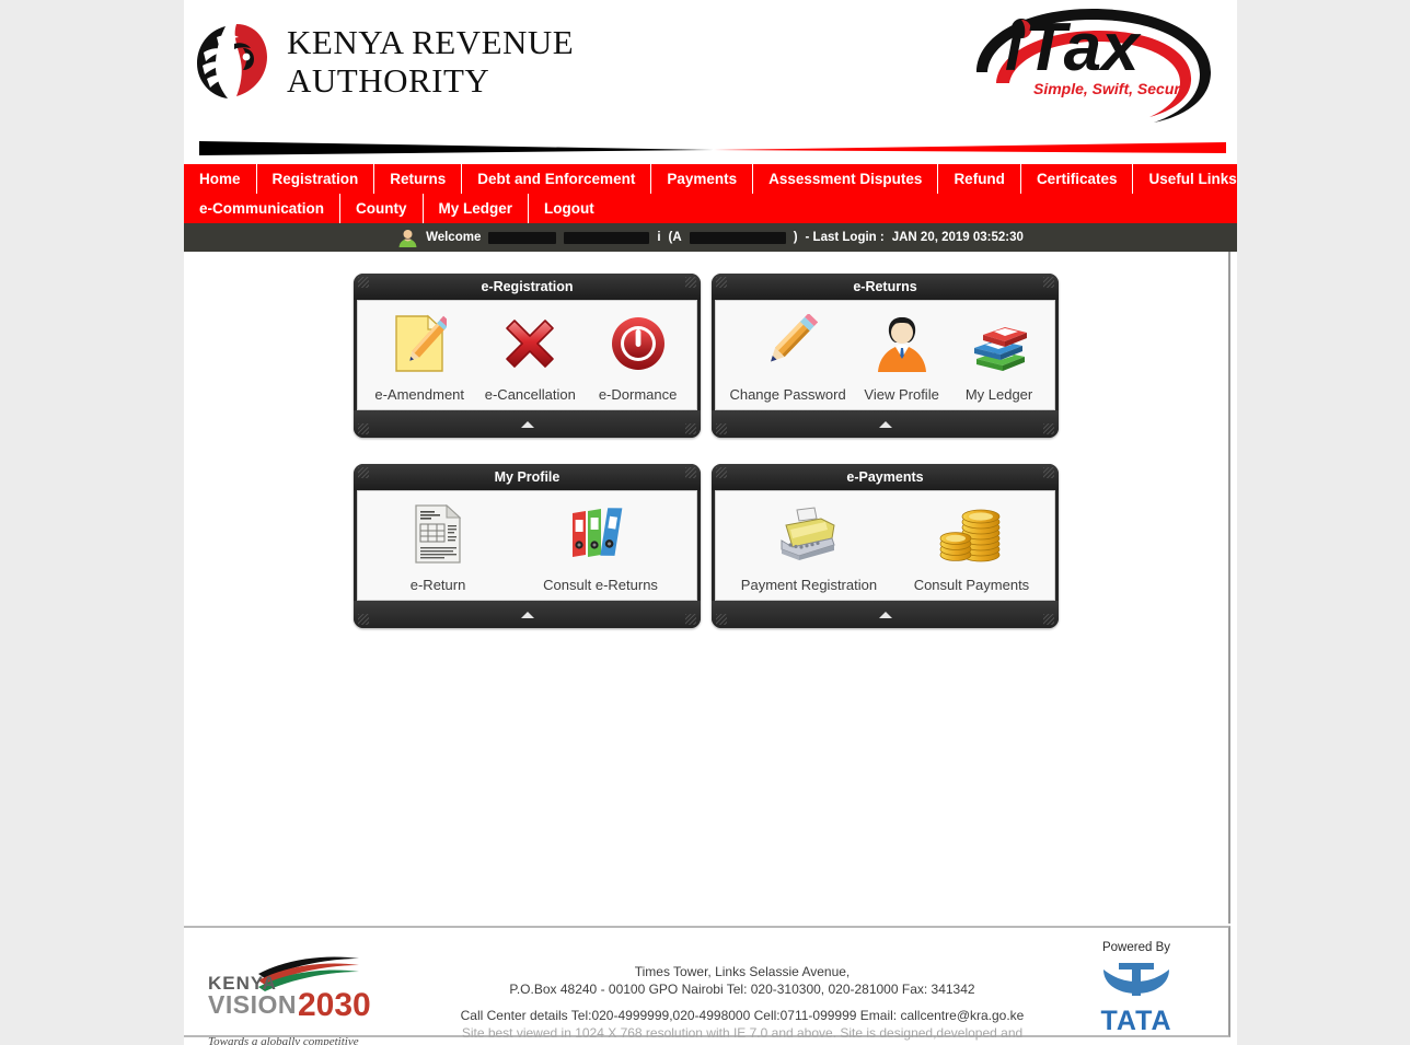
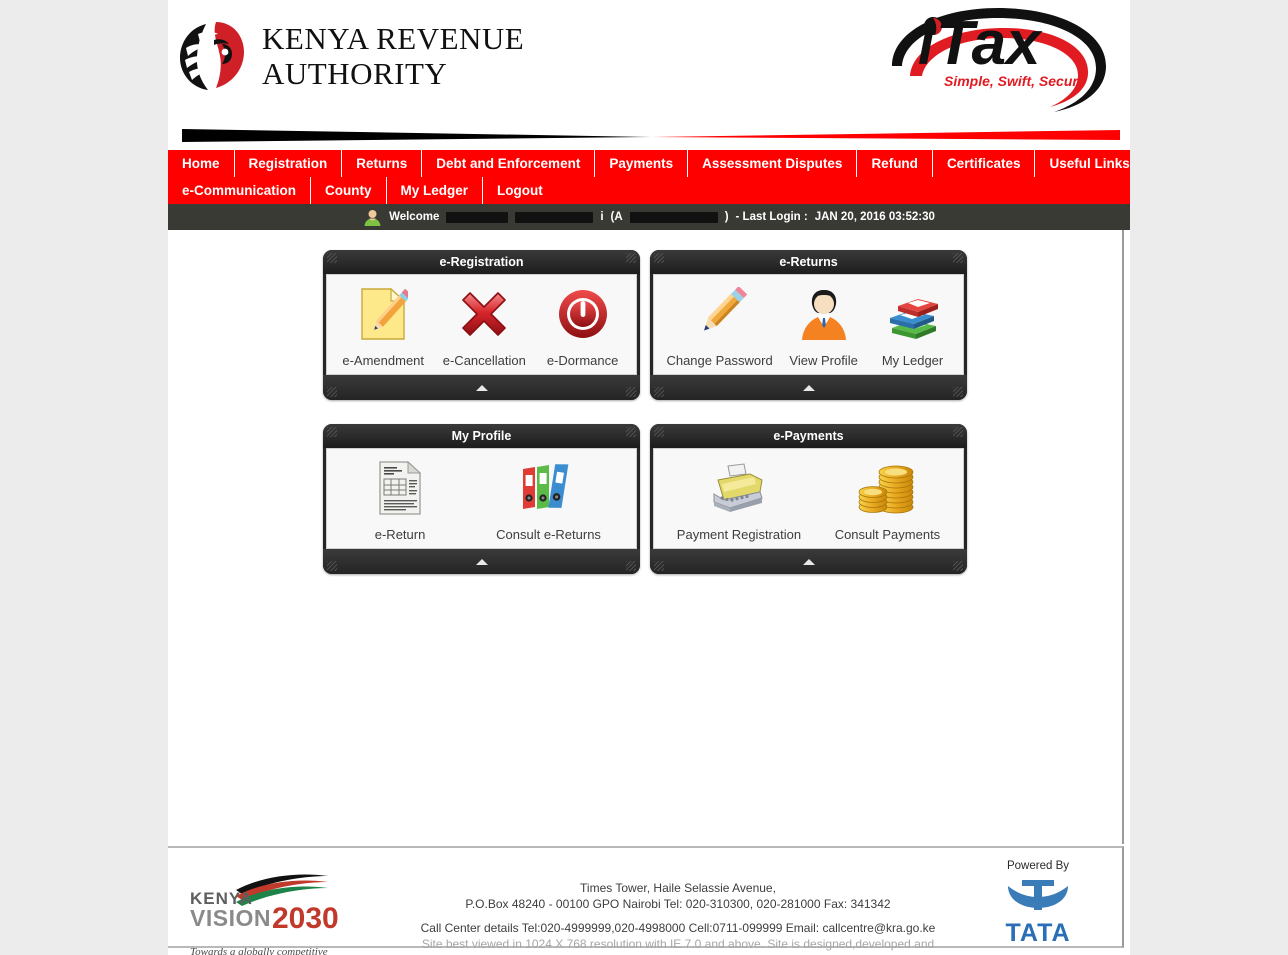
  KENYA REVENUE
  AUTHORITY
  i
  Tax
  Simple, Swift, Secure
  Home
  Registration
  Returns
  Debt and Enforcement
  Payments
  Assessment Disputes
  Refund
  Certificates
  Useful Links
  e-Communication
  County
  My Ledger
  Logout
  Welcome
  i
  (A
  )
  - Last Login :
- JAN 20, 2019 03:52:30
+ JAN 20, 2016 03:52:30
  e-Registration
  e-Amendment
  e-Cancellation
  e-Dormance
  e-Returns
  Change Password
  View Profile
  My Ledger
  My Profile
  e-Return
  Consult e-Returns
  e-Payments
  Payment Registration
  Consult Payments
  KENYA
  VISION
  2030
  Towards a globally competitive
- Times Tower, Links Selassie Avenue,
+ Times Tower, Haile Selassie Avenue,
  P.O.Box 48240 - 00100 GPO Nairobi Tel: 020-310300, 020-281000 Fax: 341342
  Call Center details Tel:020-4999999,020-4998000 Cell:0711-099999 Email: callcentre@kra.go.ke
  Site best viewed in 1024 X 768 resolution with IE 7.0 and above. Site is designed,developed and
  Powered By
  TATA
